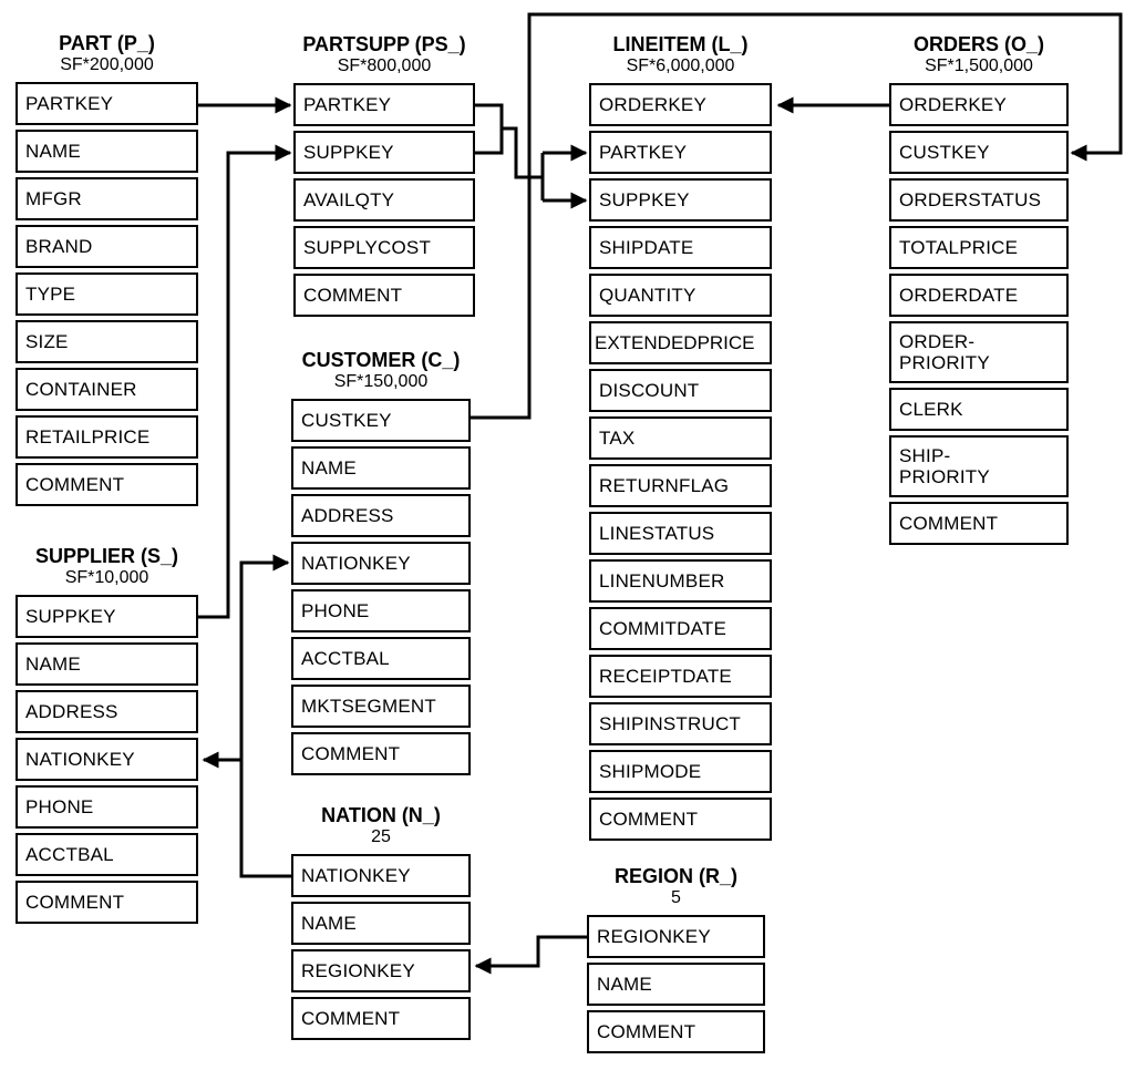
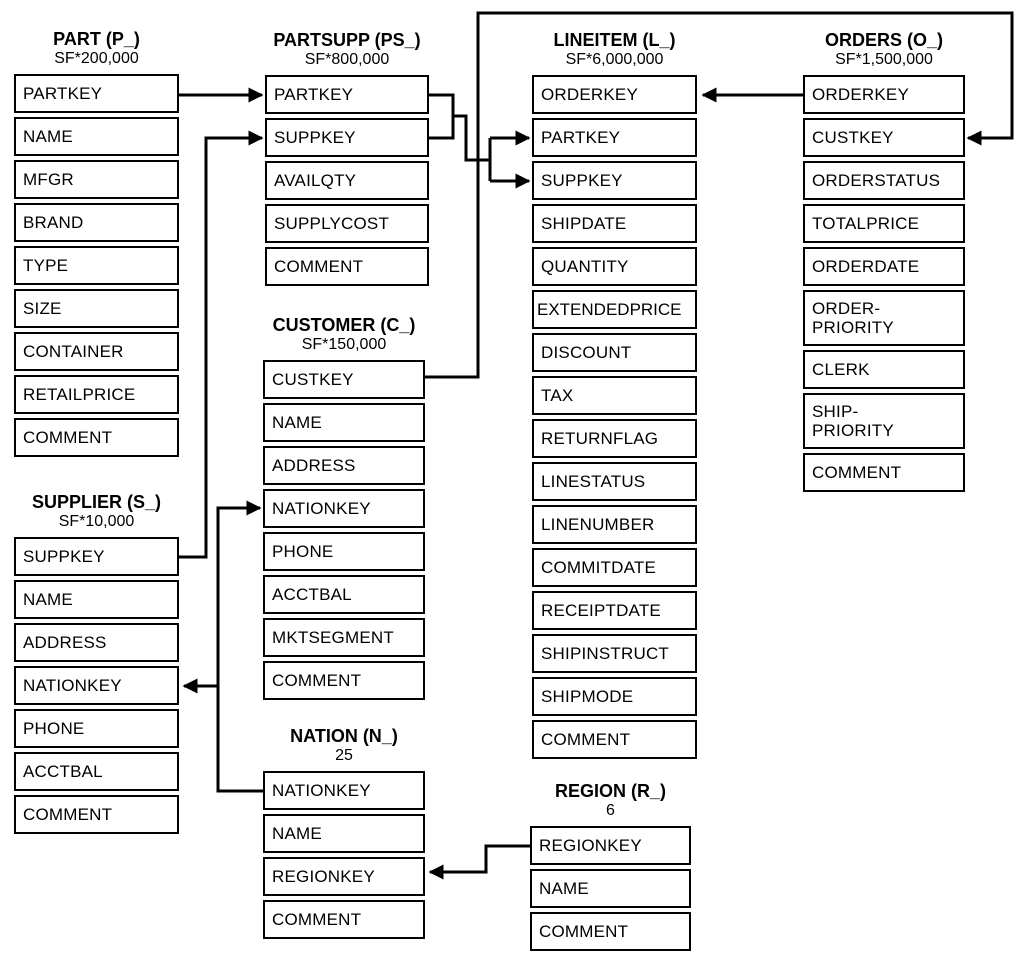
  PART (P_)
  SF*200,000
  PARTKEY
  NAME
  MFGR
  BRAND
  TYPE
  SIZE
  CONTAINER
  RETAILPRICE
  COMMENT
  PARTSUPP (PS_)
  SF*800,000
  PARTKEY
  SUPPKEY
  AVAILQTY
  SUPPLYCOST
  COMMENT
  LINEITEM (L_)
  SF*6,000,000
  ORDERKEY
  PARTKEY
  SUPPKEY
  SHIPDATE
  QUANTITY
  EXTENDEDPRICE
  DISCOUNT
  TAX
  RETURNFLAG
  LINESTATUS
  LINENUMBER
  COMMITDATE
  RECEIPTDATE
  SHIPINSTRUCT
  SHIPMODE
  COMMENT
  ORDERS (O_)
  SF*1,500,000
  ORDERKEY
  CUSTKEY
  ORDERSTATUS
  TOTALPRICE
  ORDERDATE
  ORDER-
  PRIORITY
  CLERK
  SHIP-
  PRIORITY
  COMMENT
  SUPPLIER (S_)
  SF*10,000
  SUPPKEY
  NAME
  ADDRESS
  NATIONKEY
  PHONE
  ACCTBAL
  COMMENT
  CUSTOMER (C_)
  SF*150,000
  CUSTKEY
  NAME
  ADDRESS
  NATIONKEY
  PHONE
  ACCTBAL
  MKTSEGMENT
  COMMENT
  NATION (N_)
  25
  NATIONKEY
  NAME
  REGIONKEY
  COMMENT
  REGION (R_)
- 5
+ 6
  REGIONKEY
  NAME
  COMMENT
